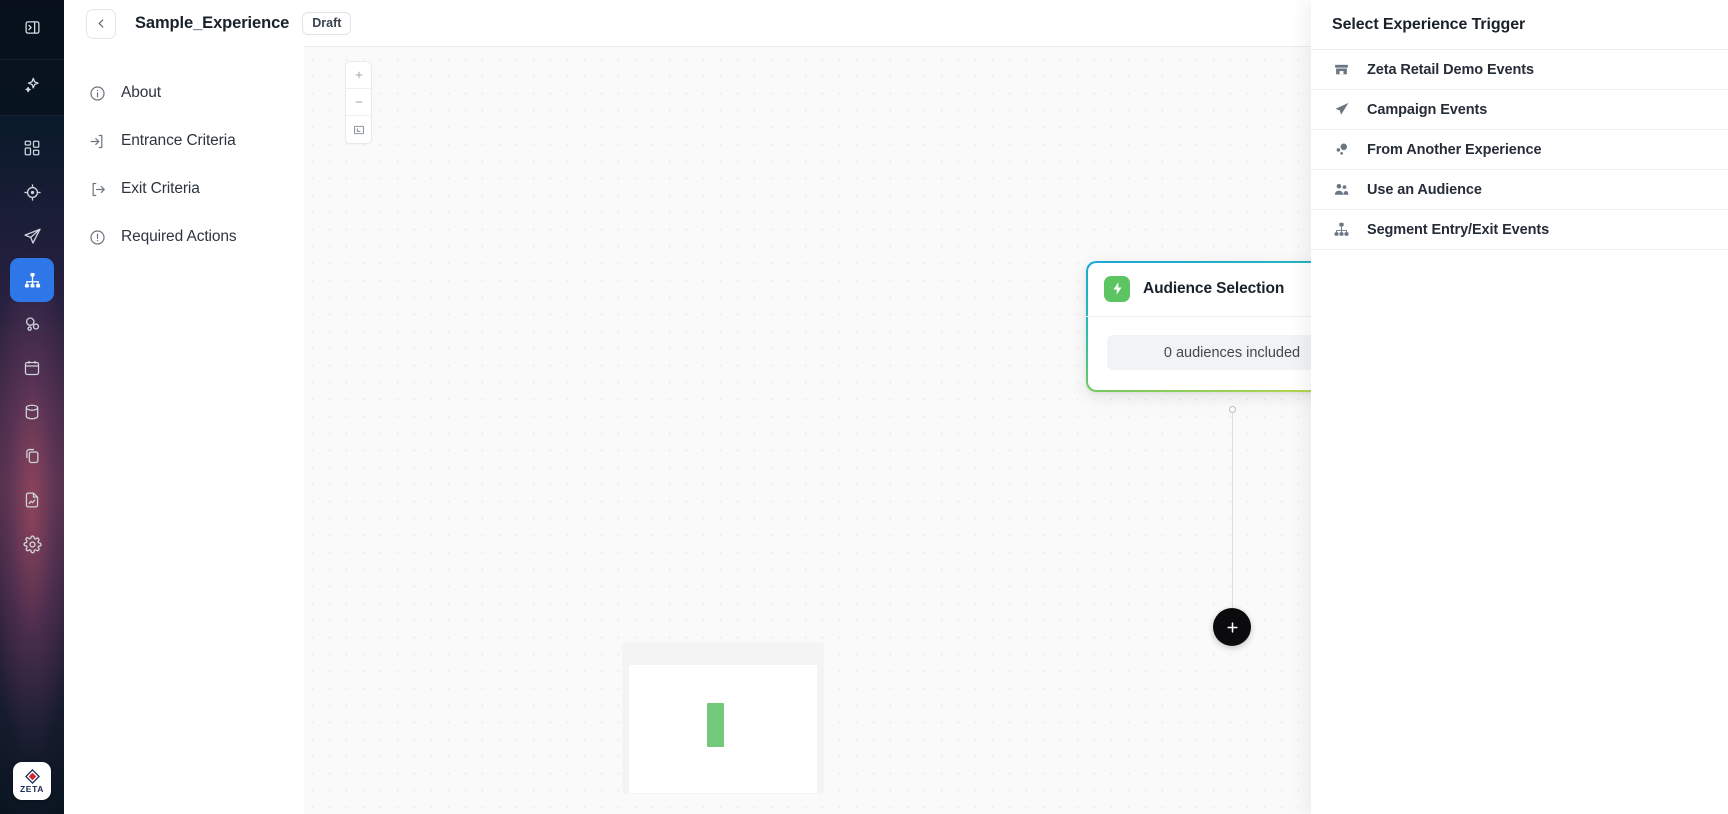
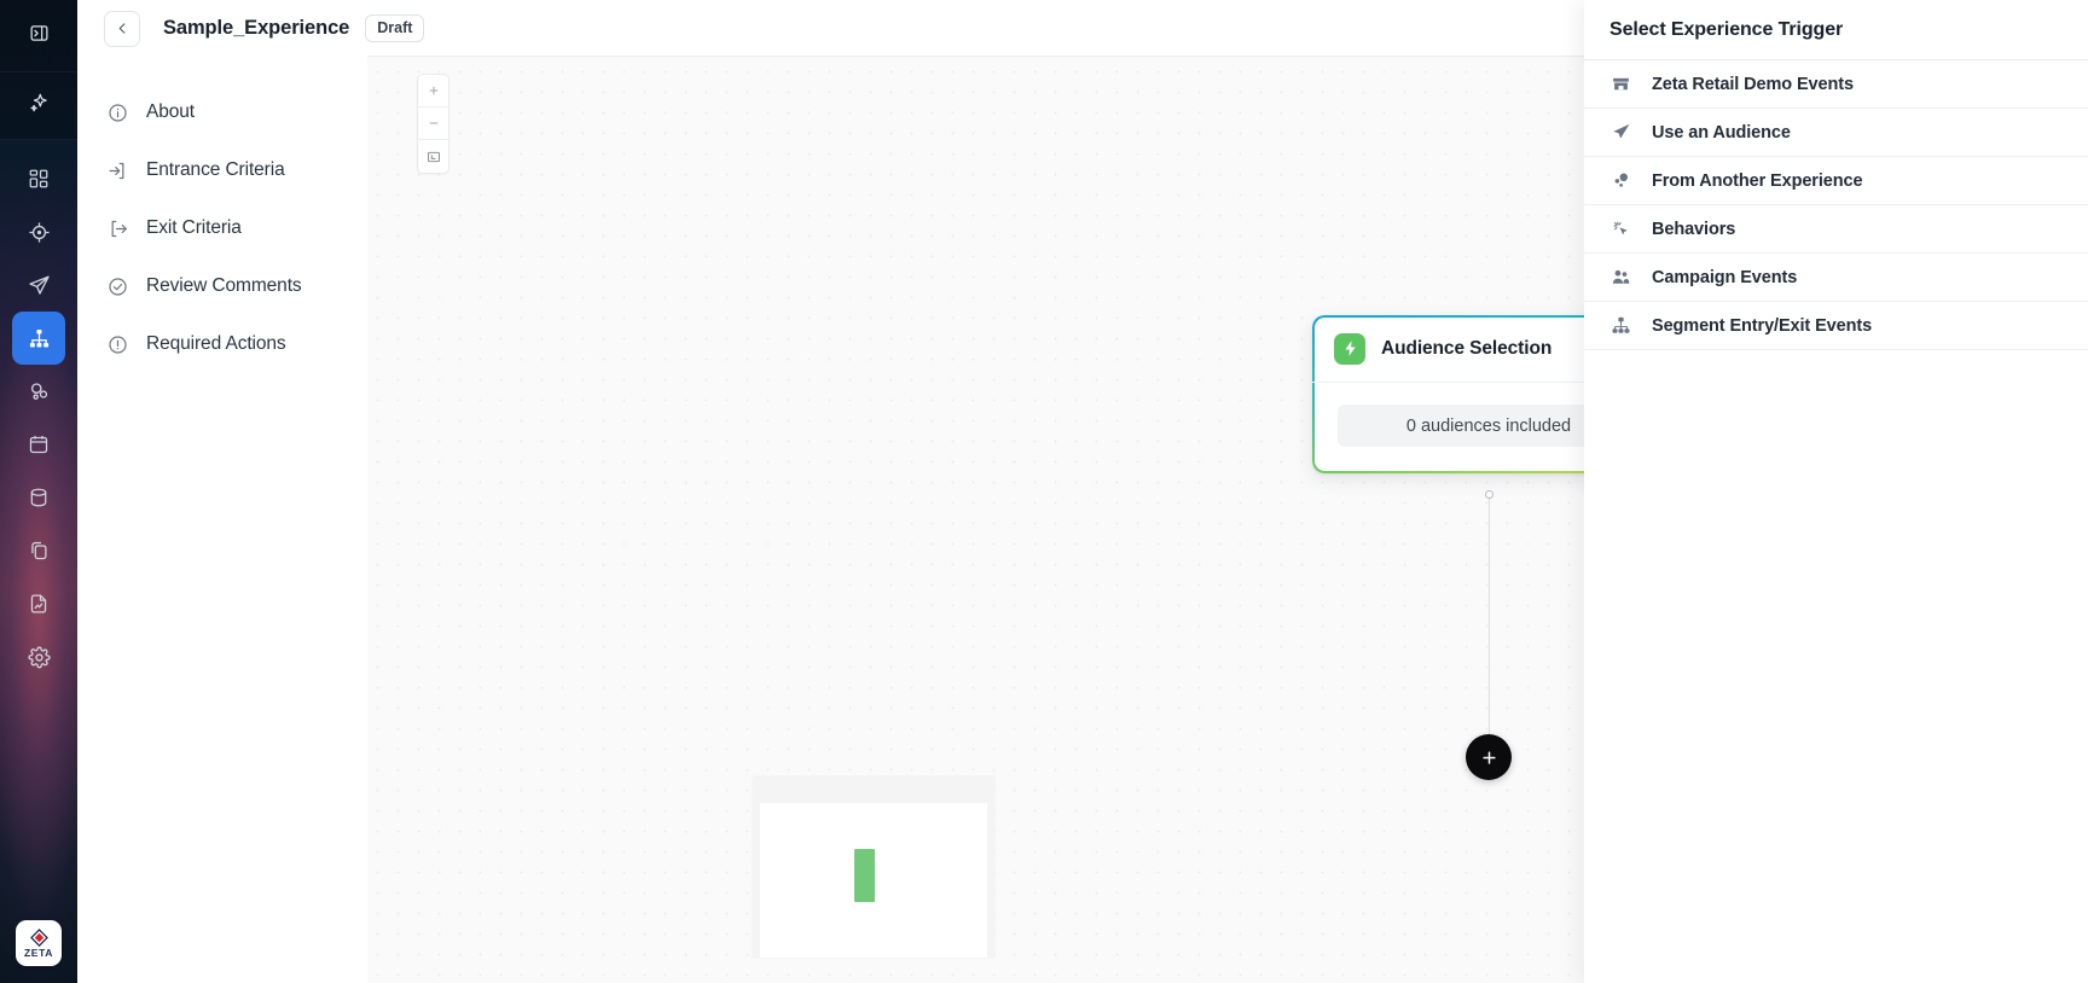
  ZETA
  Sample_Experience
  Draft
  About
  Entrance Criteria
  Exit Criteria
+ Review Comments
  Required Actions
  Audience Selection
  Select Experience Trigger
  Zeta Retail Demo Events
- Campaign Events
+ Use an Audience
  From Another Experience
+ Behaviors
- Use an Audience
+ Campaign Events
  Segment Entry/Exit Events
